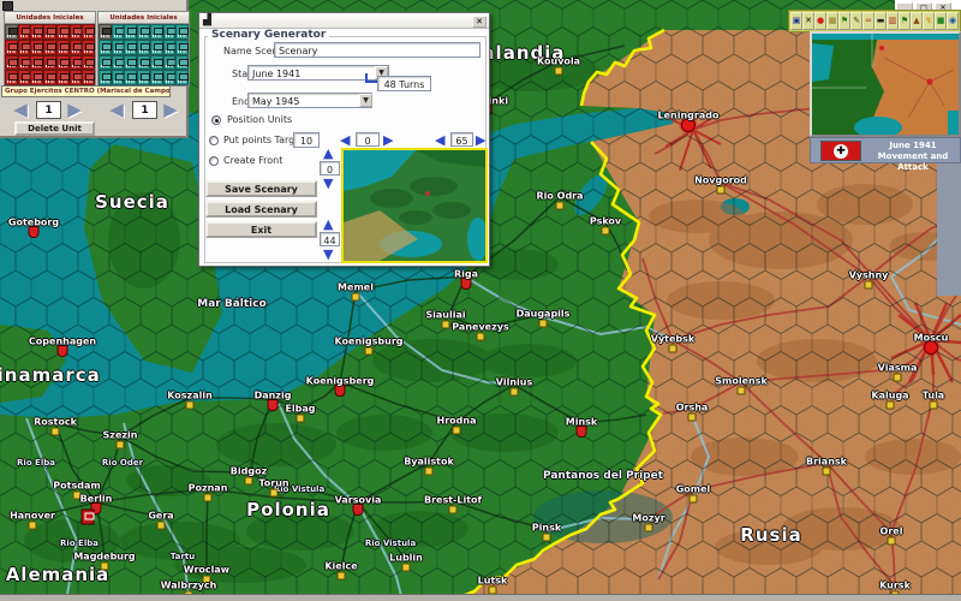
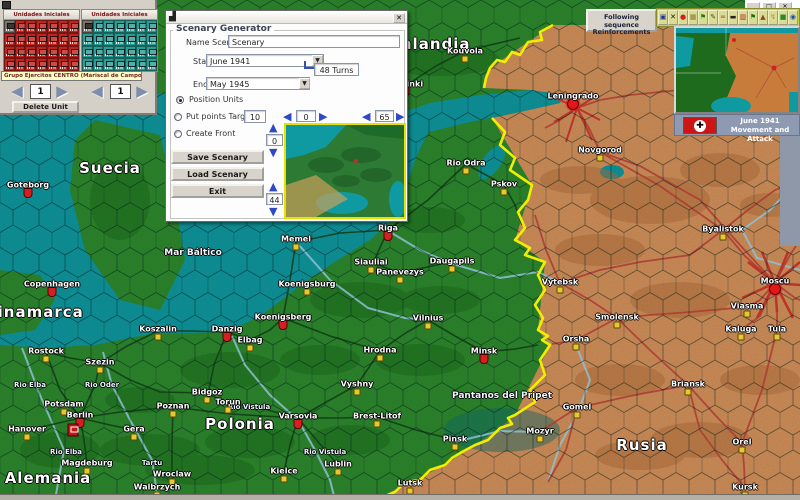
  Suecia
  inamarca
  Alemania
  Polonia
  Rusia
  Mar Báltico
  Pantanos del Pripet
  Rio Elba
  Rio Elba
  Rio Oder
  Tartu
  io Vistula
  Rio Vistula
  Kouvola
  Leningrado
  Novgorod
  Rio Odra
  Pskov
- Vyshny
+ Byalistok
  Riga
  Memel
  Siauliai
  Daugapils
  Panevezys
  Koenigsburg
  Vytebsk
  Goteborg
  Copenhagen
  Koenigsberg
  Koszalin
  Danzig
  Elbag
  Vilnius
  Hrodna
  Minsk
  Smolensk
  Orsha
  Moscu
  Viasma
  Kaluga
  Tula
  Rostock
  Szezin
  Potsdam
  Berlin
  Hanover
  Gera
  Magdeburg
  Wroclaw
  Walbrzych
  Bidgoz
  Torun
  Poznan
  Varsovia
- Byalistok
+ Vyshny
  Brest-Litof
  Lublin
  Kielce
  Pinsk
  Gomel
  Mozyr
  Briansk
  Orel
  Kursk
  Lutsk
  ◀
  1
  ▶
  ◀
  1
  ▶
  Delete Unit
  ▟
  ✕
  Scenary Generator
  Scenary
  June 1941
  48 Turns
  May 1945
  Position Units
  Put points Targ
  10
  ◀
  0
  ▶
  ◀
  65
  ▶
  Create Front
  ▲
  0
  ▼
  Save Scenary
  Load Scenary
  Exit
  ▲
  44
  ▼
+ Following sequence
+ Reinforcements
  ▣
  ✕
  ●
  ▦
  ⚑
  ✎
  ═
  ▬
  ▥
  ⚑
  ▲
  ↯
  ■
  ◉
  ✚
  June 1941
  Movement and Attack
